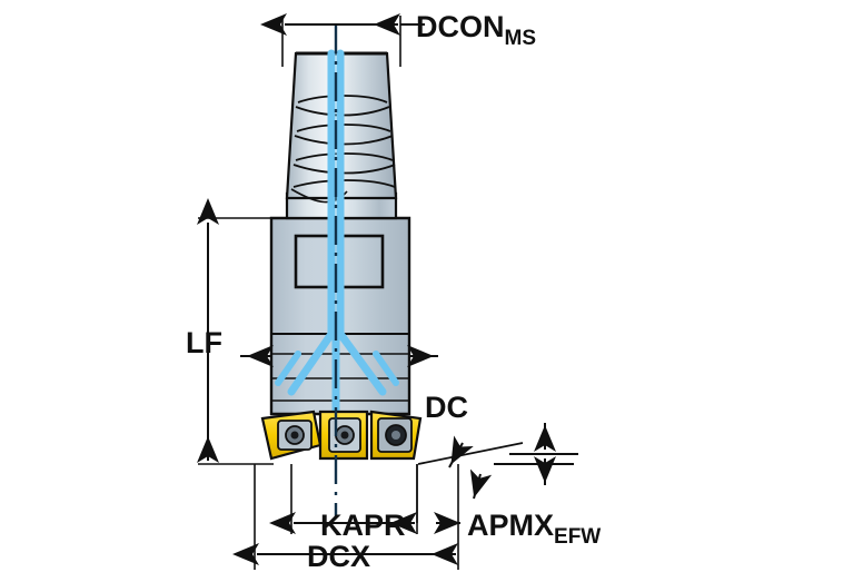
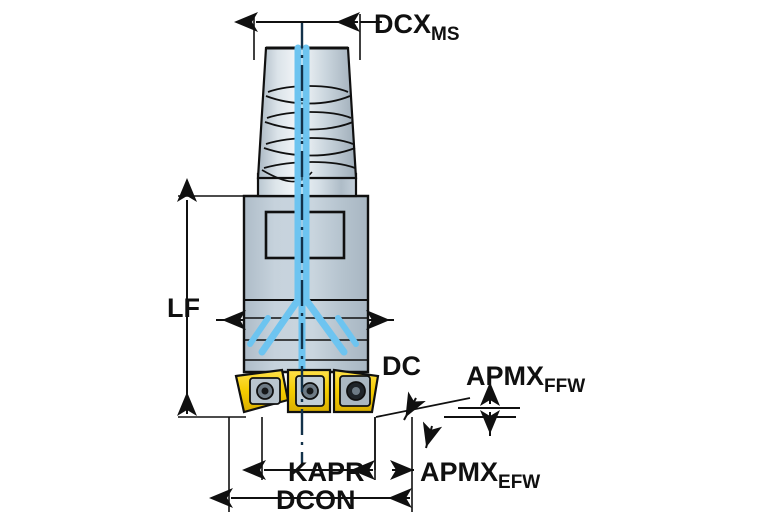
- DCONMS
+ DCXMS
  LF
  DC
+ APMXFFW
  APMXEFW
  KAPR
- DCX
+ DCON
